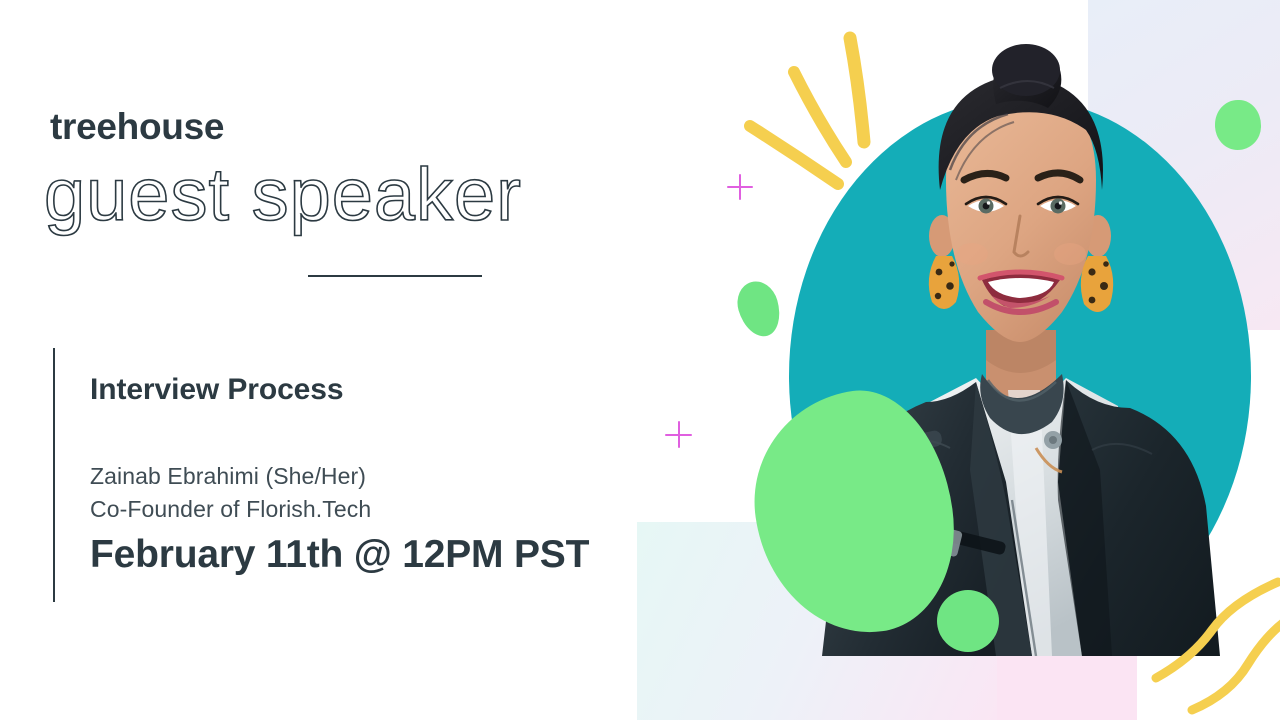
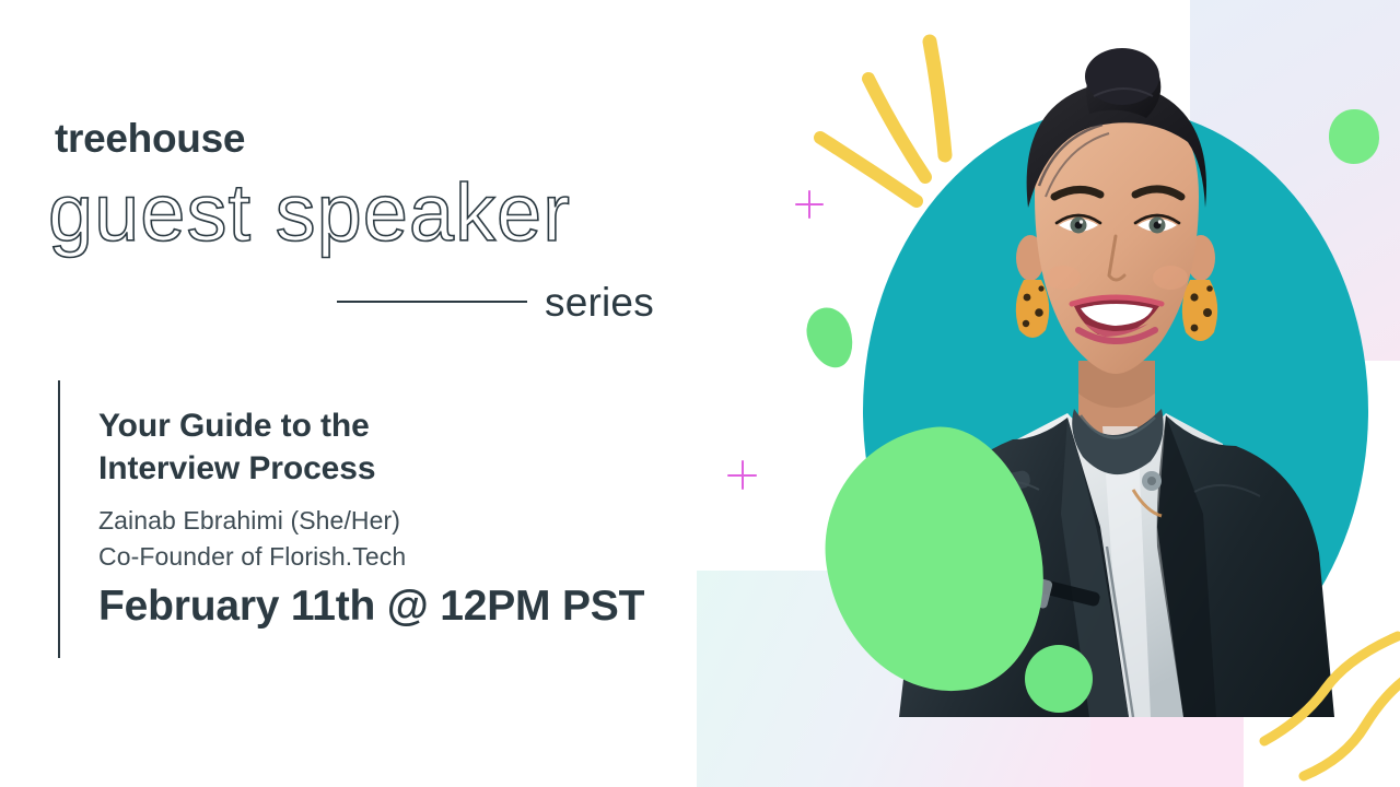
  treehouse
  guest speaker
+ series
+ Your Guide to the
  Interview Process
  Zainab Ebrahimi (She/Her)
  Co-Founder of Florish.Tech
  February 11th @ 12PM PST
